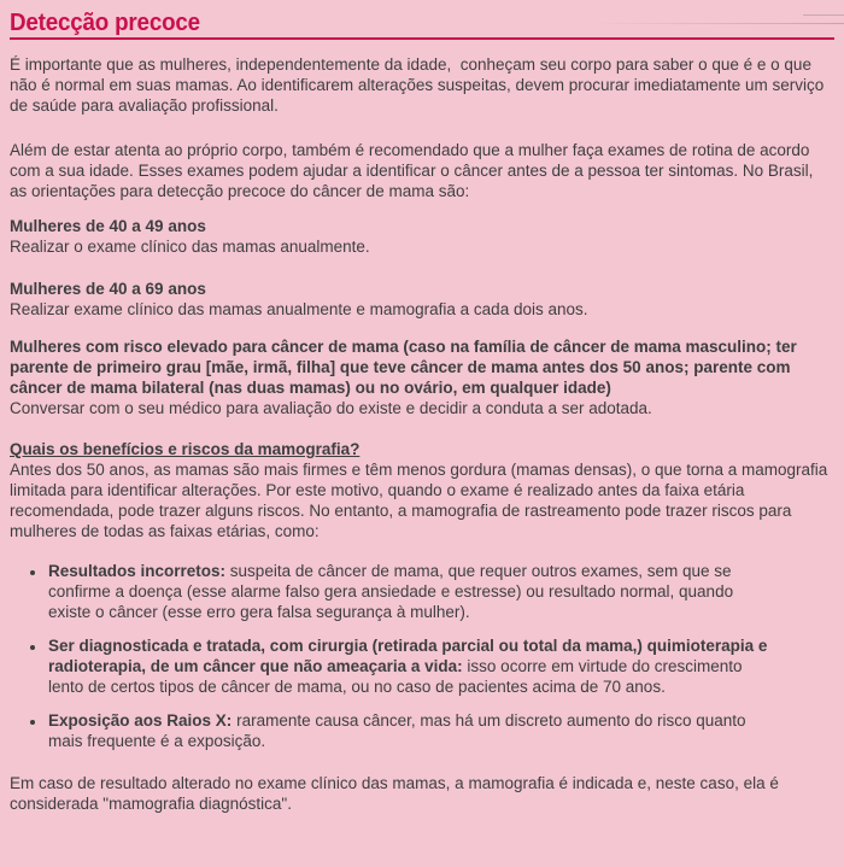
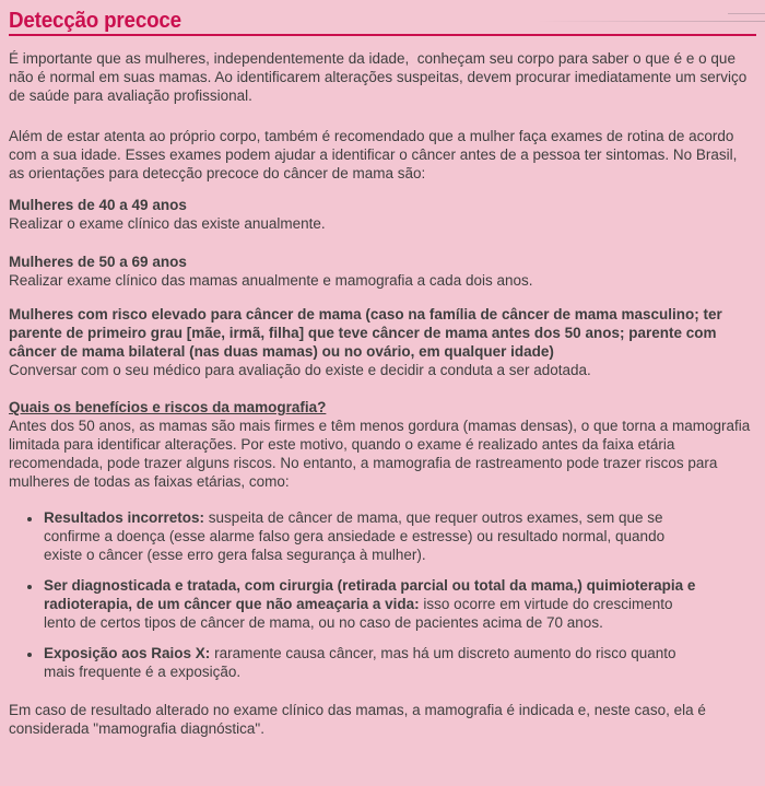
  Detecção precoce
  É importante que as mulheres, independentemente da idade, conheçam seu corpo para saber o que é e o que não é normal em suas mamas. Ao identificarem alterações suspeitas, devem procurar imediatamente um serviço de saúde para avaliação profissional.
  Além de estar atenta ao próprio corpo, também é recomendado que a mulher faça exames de rotina de acordo com a sua idade. Esses exames podem ajudar a identificar o câncer antes de a pessoa ter sintomas. No Brasil, as orientações para detecção precoce do câncer de mama são:
  Mulheres de 40 a 49 anos
- Realizar o exame clínico das mamas anualmente.
+ Realizar o exame clínico das existe anualmente.
- Mulheres de 40 a 69 anos
+ Mulheres de 50 a 69 anos
  Realizar exame clínico das mamas anualmente e mamografia a cada dois anos.
  Mulheres com risco elevado para câncer de mama (caso na família de câncer de mama masculino; ter parente de primeiro grau [mãe, irmã, filha] que teve câncer de mama antes dos 50 anos; parente com câncer de mama bilateral (nas duas mamas) ou no ovário, em qualquer idade)
  Conversar com o seu médico para avaliação do existe e decidir a conduta a ser adotada.
  Quais os benefícios e riscos da mamografia?
  Antes dos 50 anos, as mamas são mais firmes e têm menos gordura (mamas densas), o que torna a mamografia limitada para identificar alterações. Por este motivo, quando o exame é realizado antes da faixa etária recomendada, pode trazer alguns riscos. No entanto, a mamografia de rastreamento pode trazer riscos para mulheres de todas as faixas etárias, como:
  Resultados incorretos: suspeita de câncer de mama, que requer outros exames, sem que se confirme a doença (esse alarme falso gera ansiedade e estresse) ou resultado normal, quando existe o câncer (esse erro gera falsa segurança à mulher).
  Ser diagnosticada e tratada, com cirurgia (retirada parcial ou total da mama,) quimioterapia e radioterapia, de um câncer que não ameaçaria a vida: isso ocorre em virtude do crescimento lento de certos tipos de câncer de mama, ou no caso de pacientes acima de 70 anos.
  Exposição aos Raios X: raramente causa câncer, mas há um discreto aumento do risco quanto mais frequente é a exposição.
  Em caso de resultado alterado no exame clínico das mamas, a mamografia é indicada e, neste caso, ela é considerada "mamografia diagnóstica".
